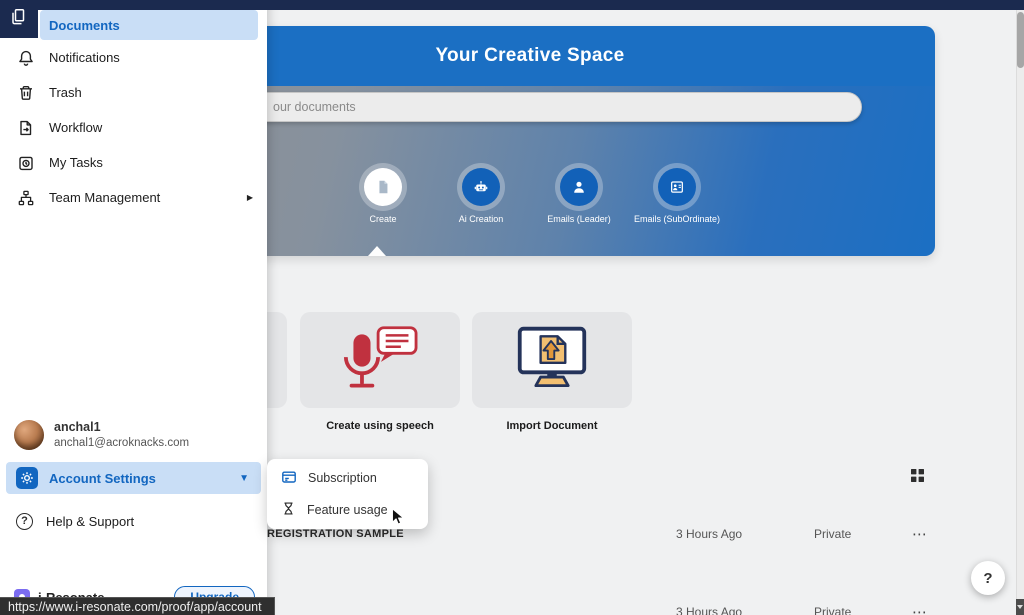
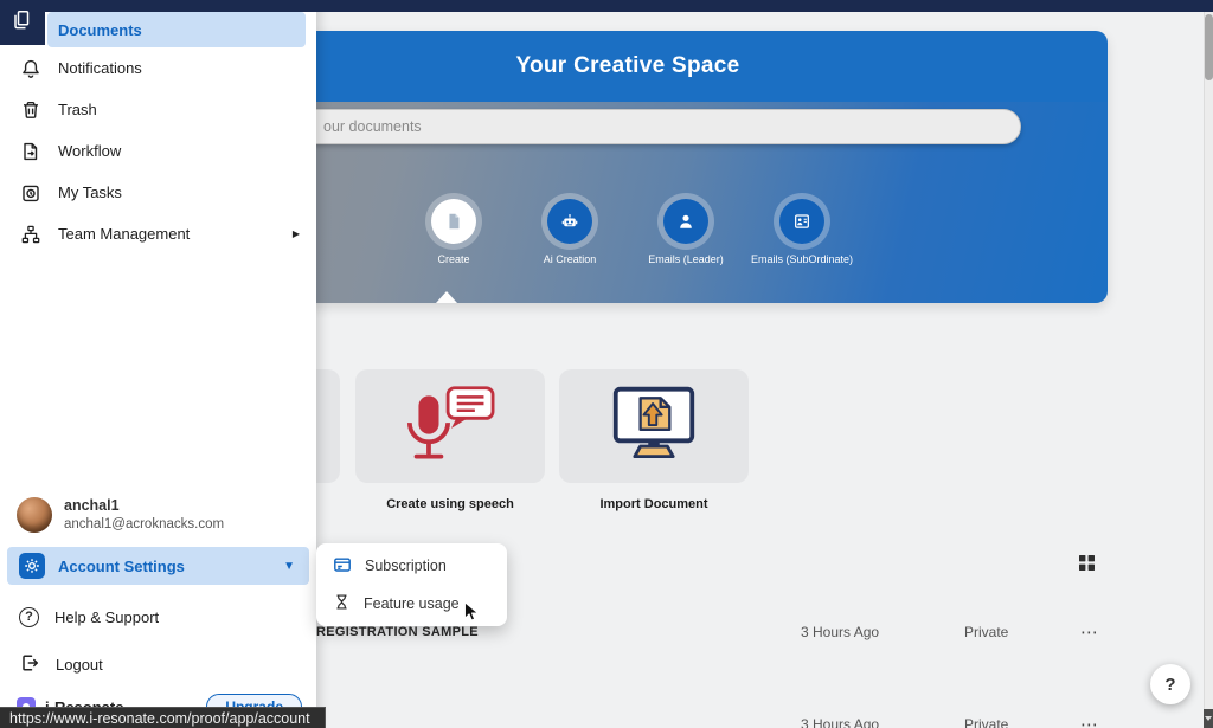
  Your Creative Space
  our documents
  Create
  Ai Creation
  Emails (Leader)
  Emails (SubOrdinate)
  Create using speech
  Import Document
  REGISTRATION SAMPLE
  3 Hours Ago
  Private
  ⋯
  3 Hours Ago
  Private
  ⋯
  ?
  Documents
  Notifications
  Trash
  Workflow
  My Tasks
  Team Management
  ▶
  anchal1
  anchal1@acroknacks.com
  Account Settings
  ▼
  ?
  Help & Support
+ Logout
  Subscription
  Feature usage
  https://www.i-resonate.com/proof/app/account
